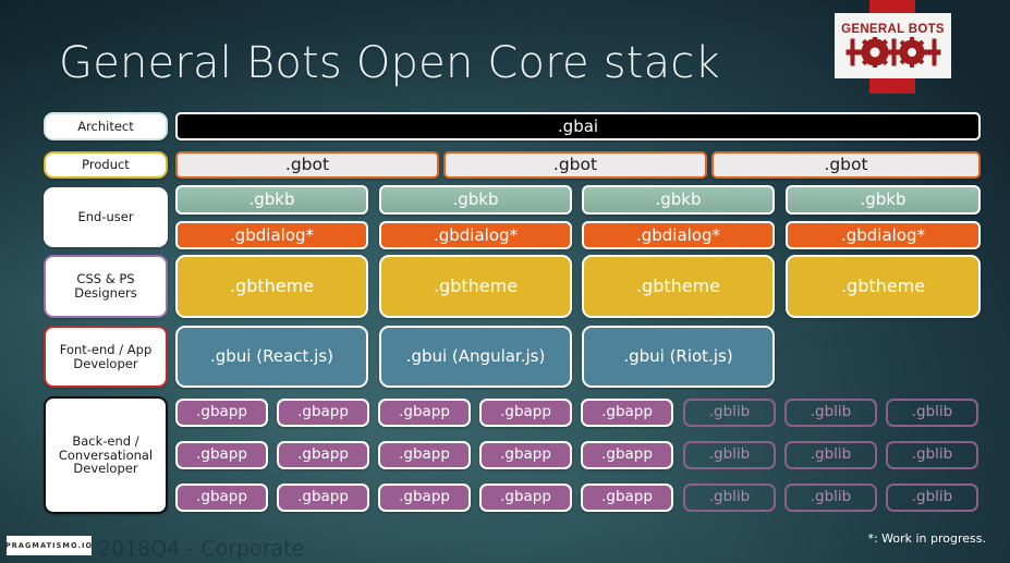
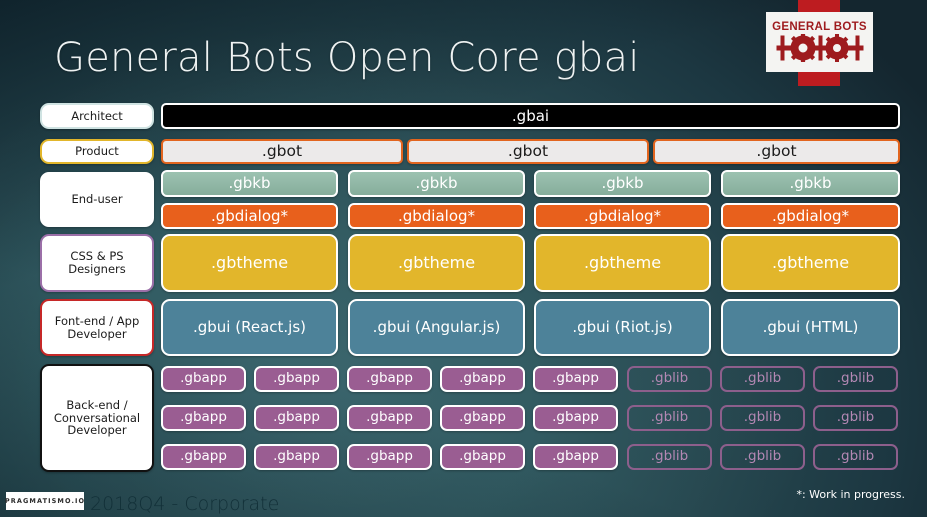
  GENERAL BOTS
- General Bots Open Core stack
+ General Bots Open Core gbai
  Architect
  Product
  End-user
  CSS & PS
  Designers
  Font-end / App
  Developer
  Back-end /
  Conversational
  Developer
  .gbai
  .gbot
  .gbot
  .gbot
  .gbkb
  .gbkb
  .gbkb
  .gbkb
  .gbdialog*
  .gbdialog*
  .gbdialog*
  .gbdialog*
  .gbtheme
  .gbtheme
  .gbtheme
  .gbtheme
  .gbui (React.js)
  .gbui (Angular.js)
  .gbui (Riot.js)
+ .gbui (HTML)
  .gbapp
  .gbapp
  .gbapp
  .gbapp
  .gbapp
  .gbapp
  .gbapp
  .gbapp
  .gbapp
  .gbapp
  .gbapp
  .gbapp
  .gbapp
  .gbapp
  .gbapp
  .gblib
  .gblib
  .gblib
  .gblib
  .gblib
  .gblib
  .gblib
  .gblib
  .gblib
  PRAGMATISMO.IO
  2018Q4 - Corporate
  *: Work in progress.
